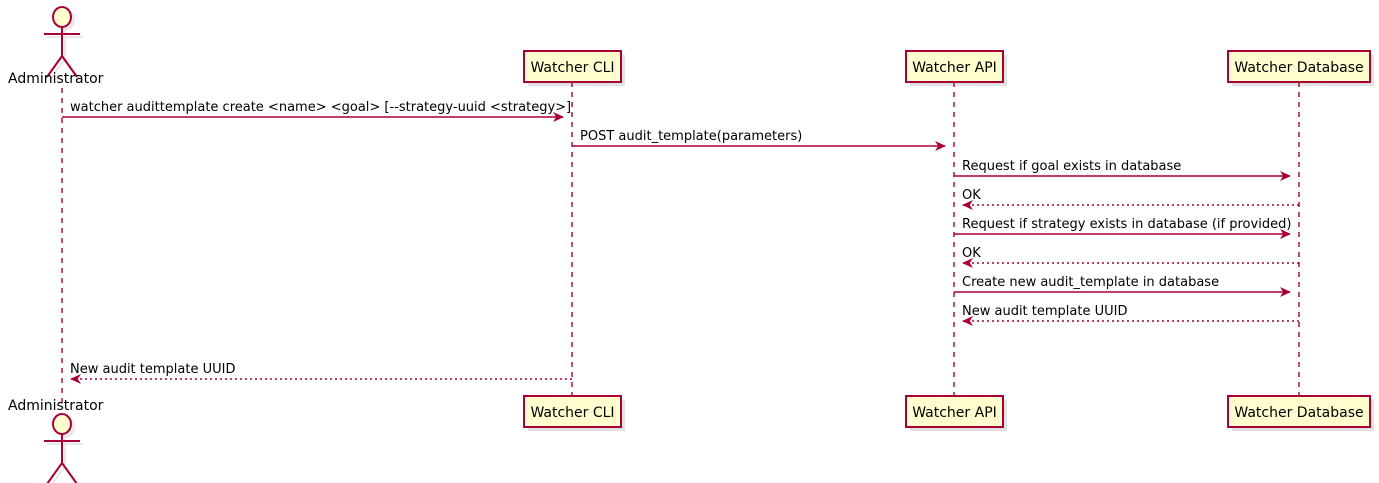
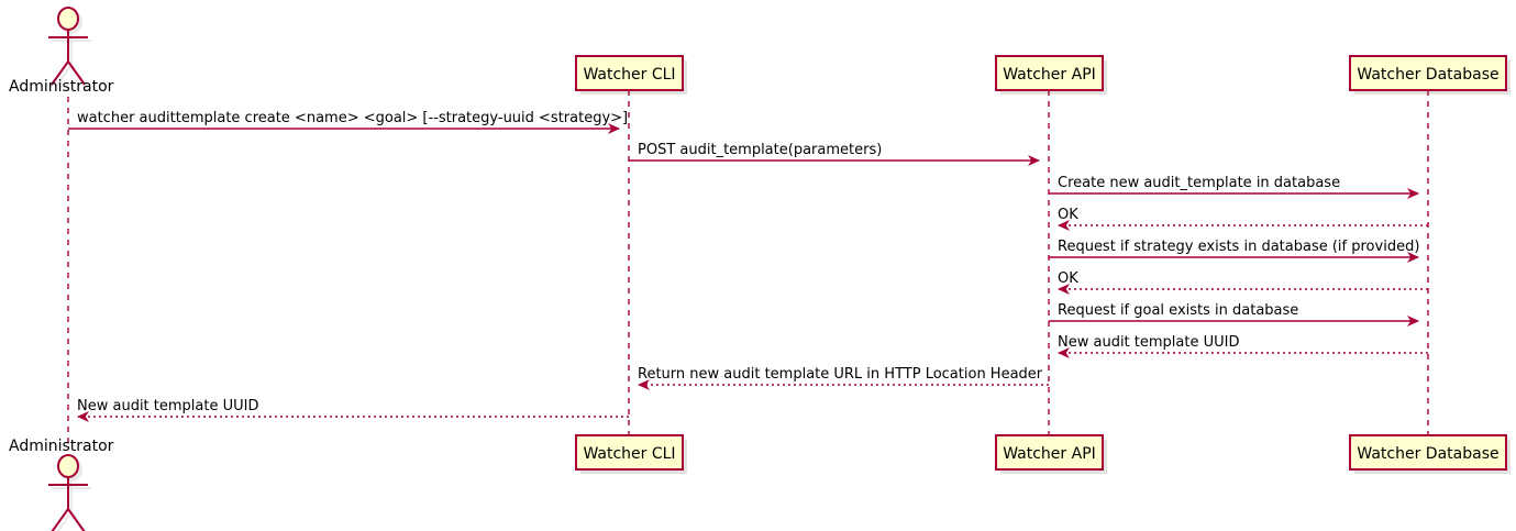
  Watcher CLI
  Watcher CLI
  Watcher API
  Watcher API
  Watcher Database
  Watcher Database
  Administrator
  Administrator
  watcher audittemplate create <name> <goal> [--strategy-uuid <strategy>]
  POST audit_template(parameters)
- Request if goal exists in database
+ Create new audit_template in database
  OK
  Request if strategy exists in database (if provided)
  OK
- Create new audit_template in database
+ Request if goal exists in database
  New audit template UUID
+ Return new audit template URL in HTTP Location Header
  New audit template UUID
